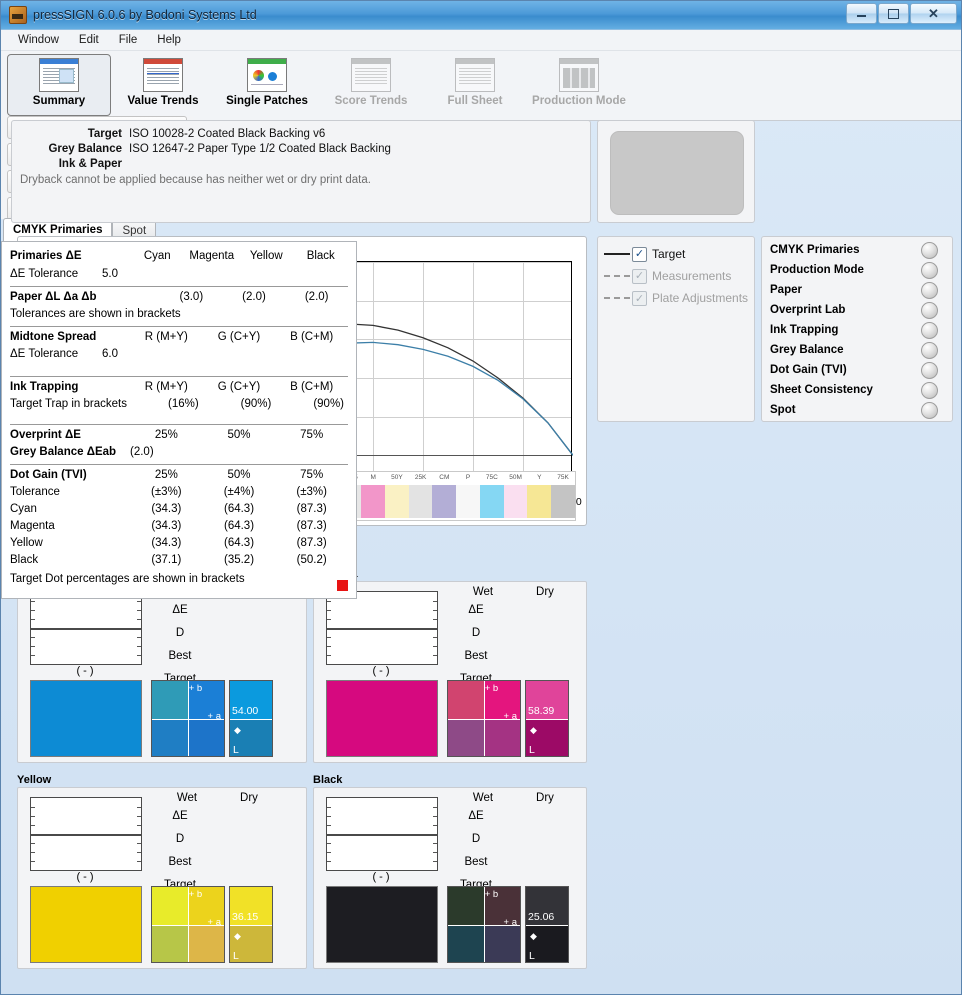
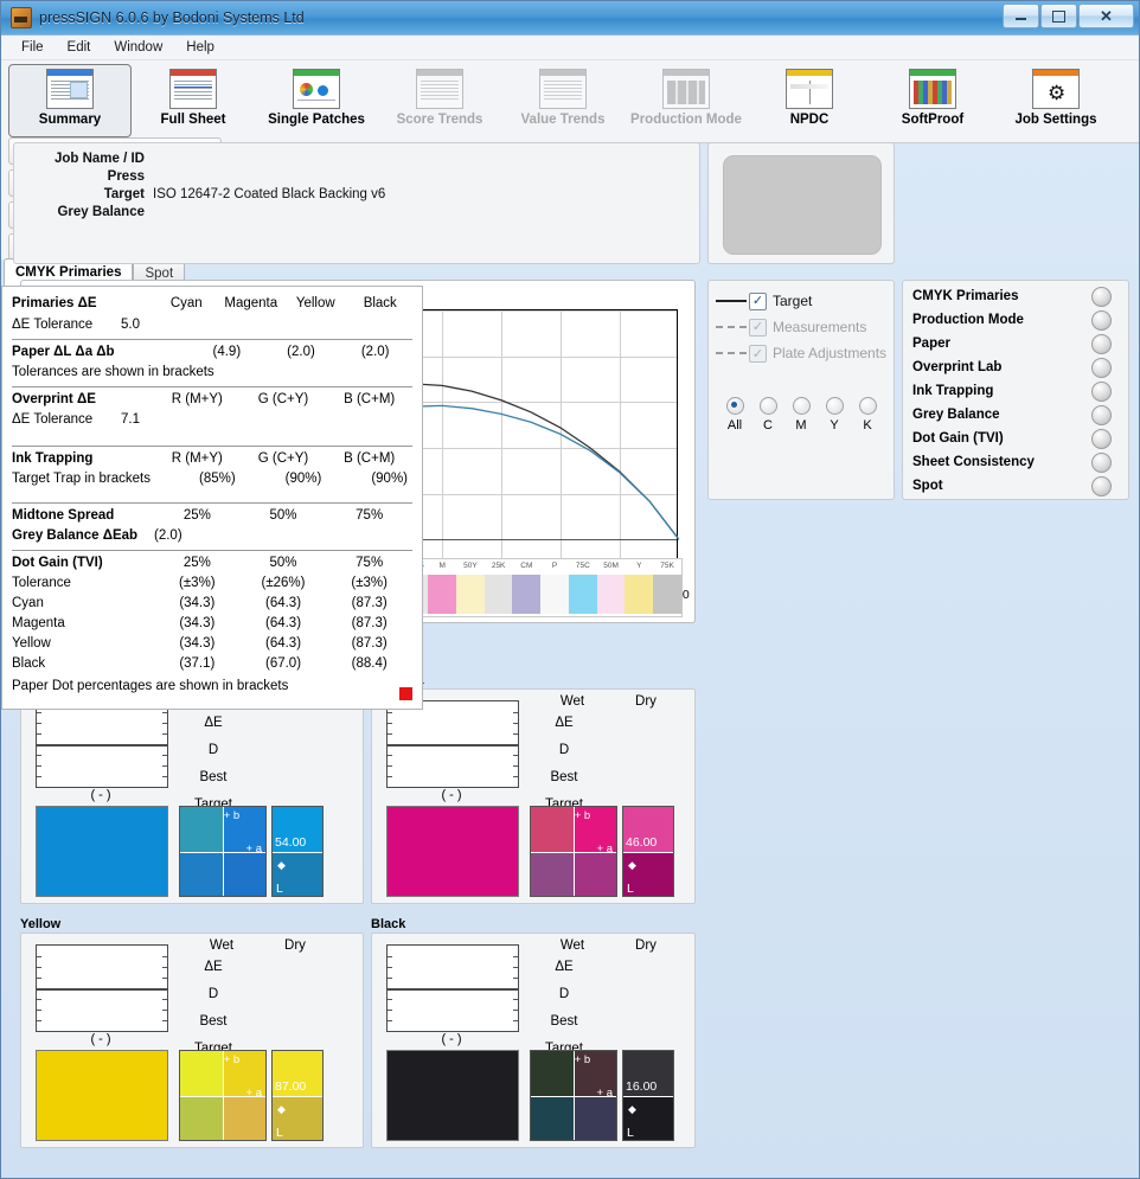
  pressSIGN 6.0.6 by Bodoni Systems Ltd
  ✕
- Window
+ File
  Edit
- File
+ Window
  Help
  Summary
- Value Trends
+ Full Sheet
  Single Patches
  Score Trends
- Full Sheet
+ Value Trends
  Production Mode
+ NPDC
+ SoftProof
+ ⚙
+ Job Settings
+ Job Name / ID
+ Press
  Target
- ISO 10028-2 Coated Black Backing v6
+ ISO 12647-2 Coated Black Backing v6
  Grey Balance
- ISO 12647-2 Paper Type 1/2 Coated Black Backing
- Ink & Paper
- Dryback cannot be applied because has neither wet or dry print data.
  Target
  Measurements
  Plate Adjustments
+ All
+ C
+ M
+ Y
+ K
  CMYK Primaries
  Production Mode
  Paper
  Overprint Lab
  Ink Trapping
  Grey Balance
  Dot Gain (TVI)
  Sheet Consistency
  Spot
  ( - )
  ΔE
  D
  Best
  Target
  + b
  + a
  54.00
  ◆
  L
  ( - )
  Wet
  Dry
  ΔE
  D
  Best
  Target
  + b
  + a
- 58.39
+ 46.00
  ◆
  L
  Yellow
  ( - )
  Wet
  Dry
  ΔE
  D
  Best
  Target
  + b
  + a
- 36.15
+ 87.00
  ◆
  L
  Black
  ( - )
  Wet
  Dry
  ΔE
  D
  Best
  Target
  + b
  + a
- 25.06
+ 16.00
  ◆
  L
  CMYK Primaries
  Spot
  Primaries ΔE
  Cyan
  Magenta
  Yellow
  Black
  ΔE Tolerance
  5.0
  Paper ΔL Δa Δb
- (3.0)
+ (4.9)
  (2.0)
  (2.0)
  Tolerances are shown in brackets
- Midtone Spread
+ Overprint ΔE
  R (M+Y)
  G (C+Y)
  B (C+M)
  ΔE Tolerance
- 6.0
+ 7.1
  Ink Trapping
  R (M+Y)
  G (C+Y)
  B (C+M)
  Target Trap in brackets
- (16%)
+ (85%)
  (90%)
  (90%)
- Overprint ΔE
+ Midtone Spread
  25%
  50%
  75%
  Grey Balance ΔEab
  (2.0)
  Dot Gain (TVI)
  25%
  50%
  75%
  Tolerance
  (±3%)
- (±4%)
+ (±26%)
  (±3%)
  Cyan
  (34.3)
  (64.3)
  (87.3)
  Magenta
  (34.3)
  (64.3)
  (87.3)
  Yellow
  (34.3)
  (64.3)
  (87.3)
  Black
  (37.1)
- (35.2)
+ (67.0)
- (50.2)
+ (88.4)
- Target Dot percentages are shown in brackets
+ Paper Dot percentages are shown in brackets
